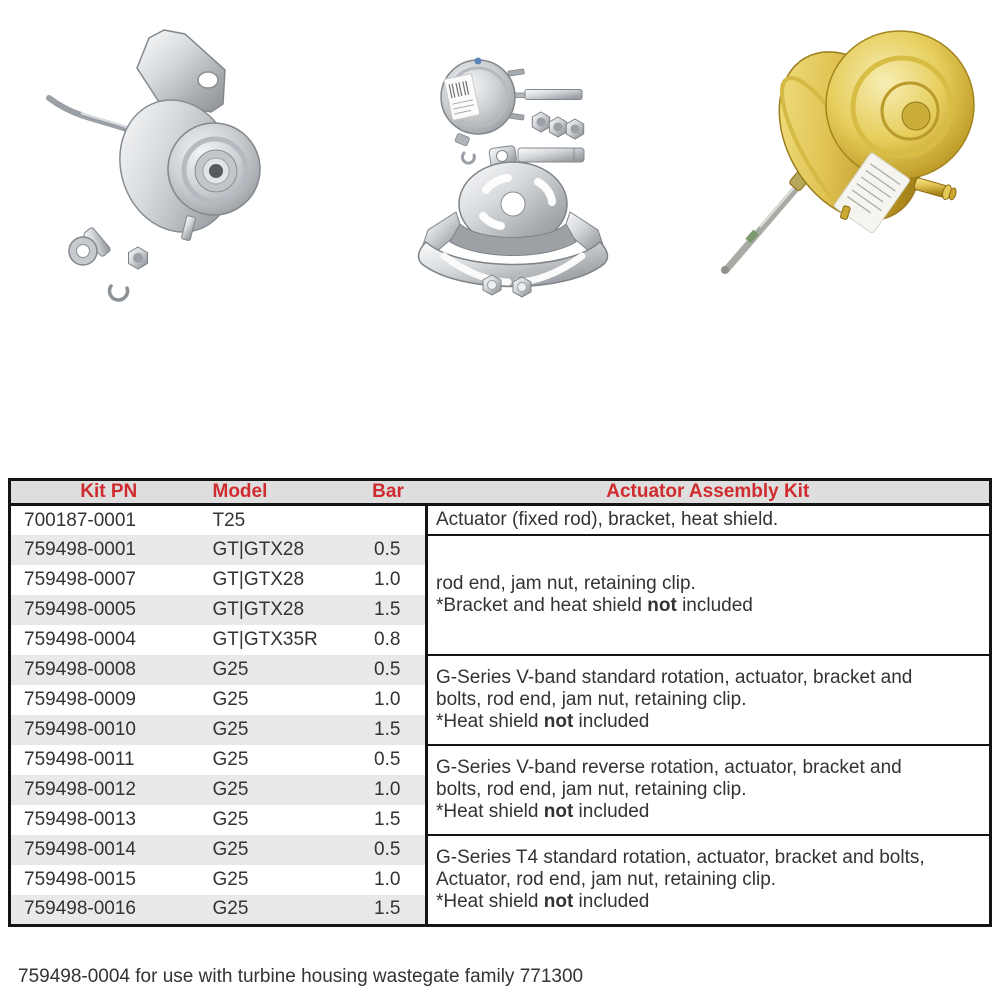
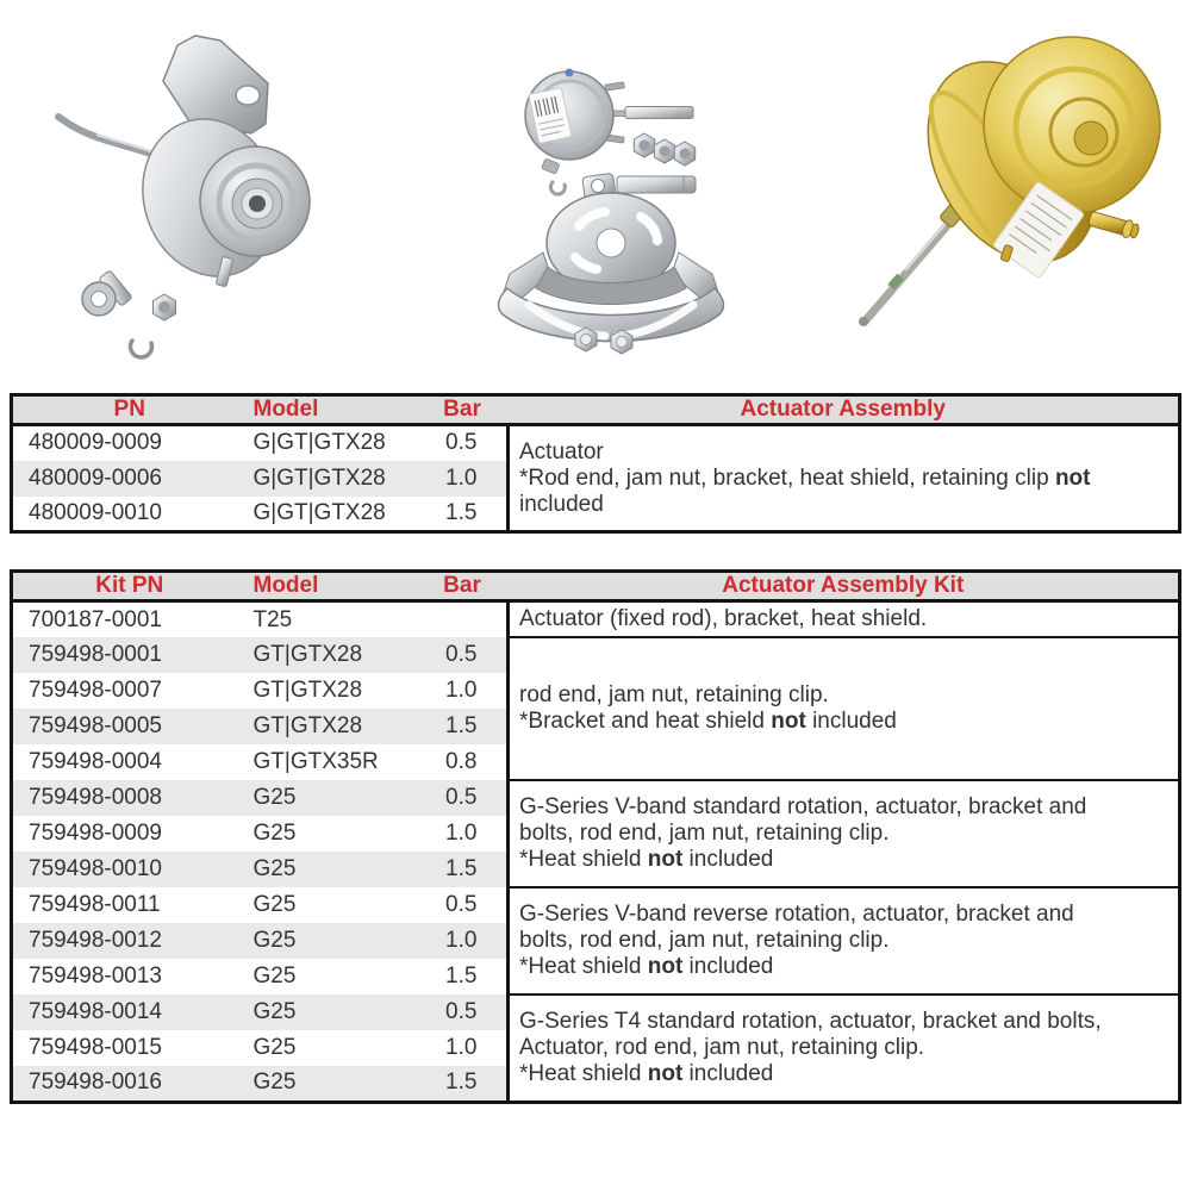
+ PN	Model	Bar	Actuator Assembly
+ 480009-0009	G|GT|GTX28	0.5	Actuator*Rod end, jam nut, bracket, heat shield, retaining clip notincluded
+ 480009-0006	G|GT|GTX28	1.0
+ 480009-0010	G|GT|GTX28	1.5
  Kit PN	Model	Bar	Actuator Assembly Kit
  700187-0001	T25		Actuator (fixed rod), bracket, heat shield.
  759498-0001	GT|GTX28	0.5	rod end, jam nut, retaining clip.*Bracket and heat shield not included
  759498-0007	GT|GTX28	1.0
  759498-0005	GT|GTX28	1.5
  759498-0004	GT|GTX35R	0.8
  759498-0008	G25	0.5	G-Series V-band standard rotation, actuator, bracket andbolts, rod end, jam nut, retaining clip.*Heat shield not included
  759498-0009	G25	1.0
  759498-0010	G25	1.5
  759498-0011	G25	0.5	G-Series V-band reverse rotation, actuator, bracket andbolts, rod end, jam nut, retaining clip.*Heat shield not included
  759498-0012	G25	1.0
  759498-0013	G25	1.5
  759498-0014	G25	0.5	G-Series T4 standard rotation, actuator, bracket and bolts,Actuator, rod end, jam nut, retaining clip.*Heat shield not included
  759498-0015	G25	1.0
  759498-0016	G25	1.5
- 759498-0004 for use with turbine housing wastegate family 771300
